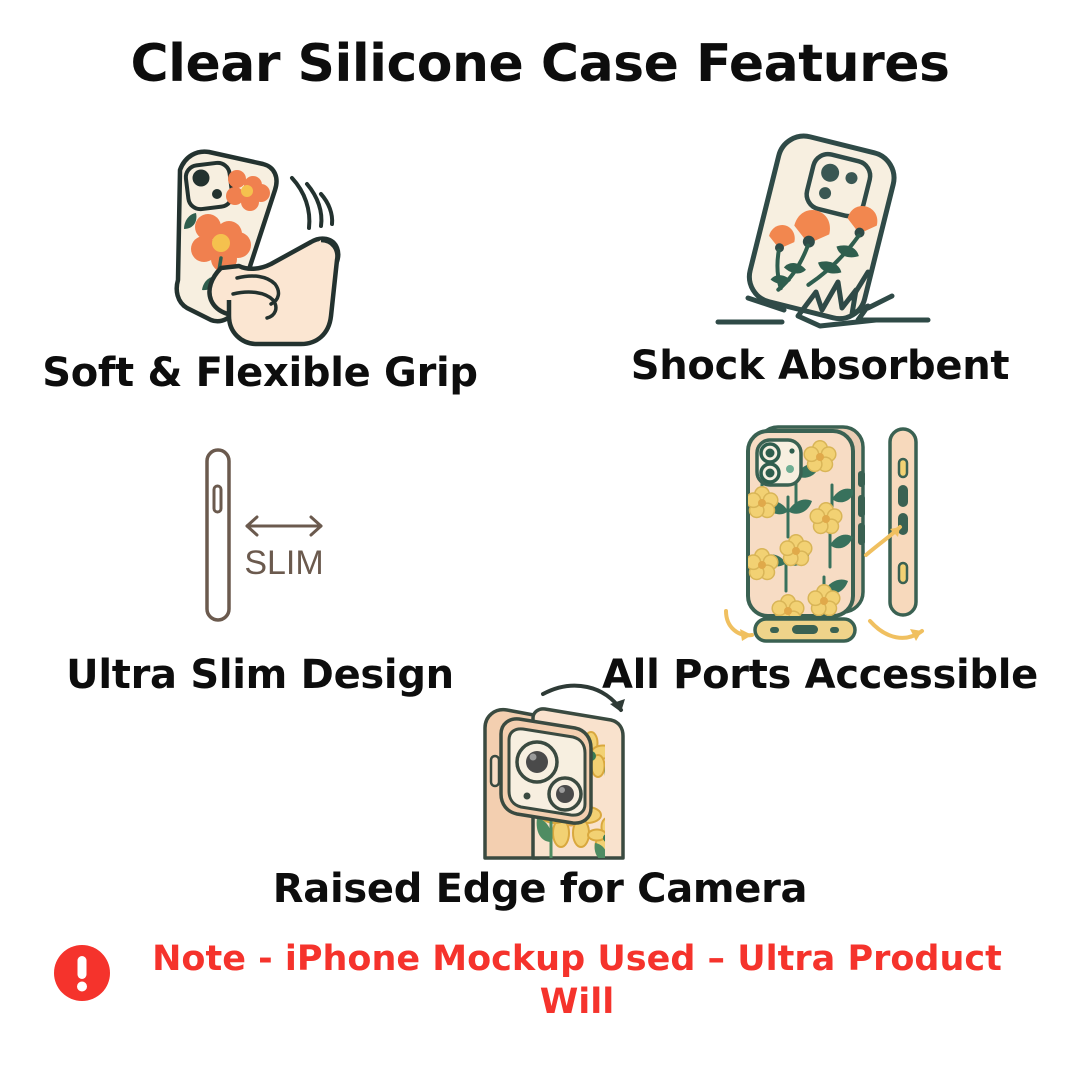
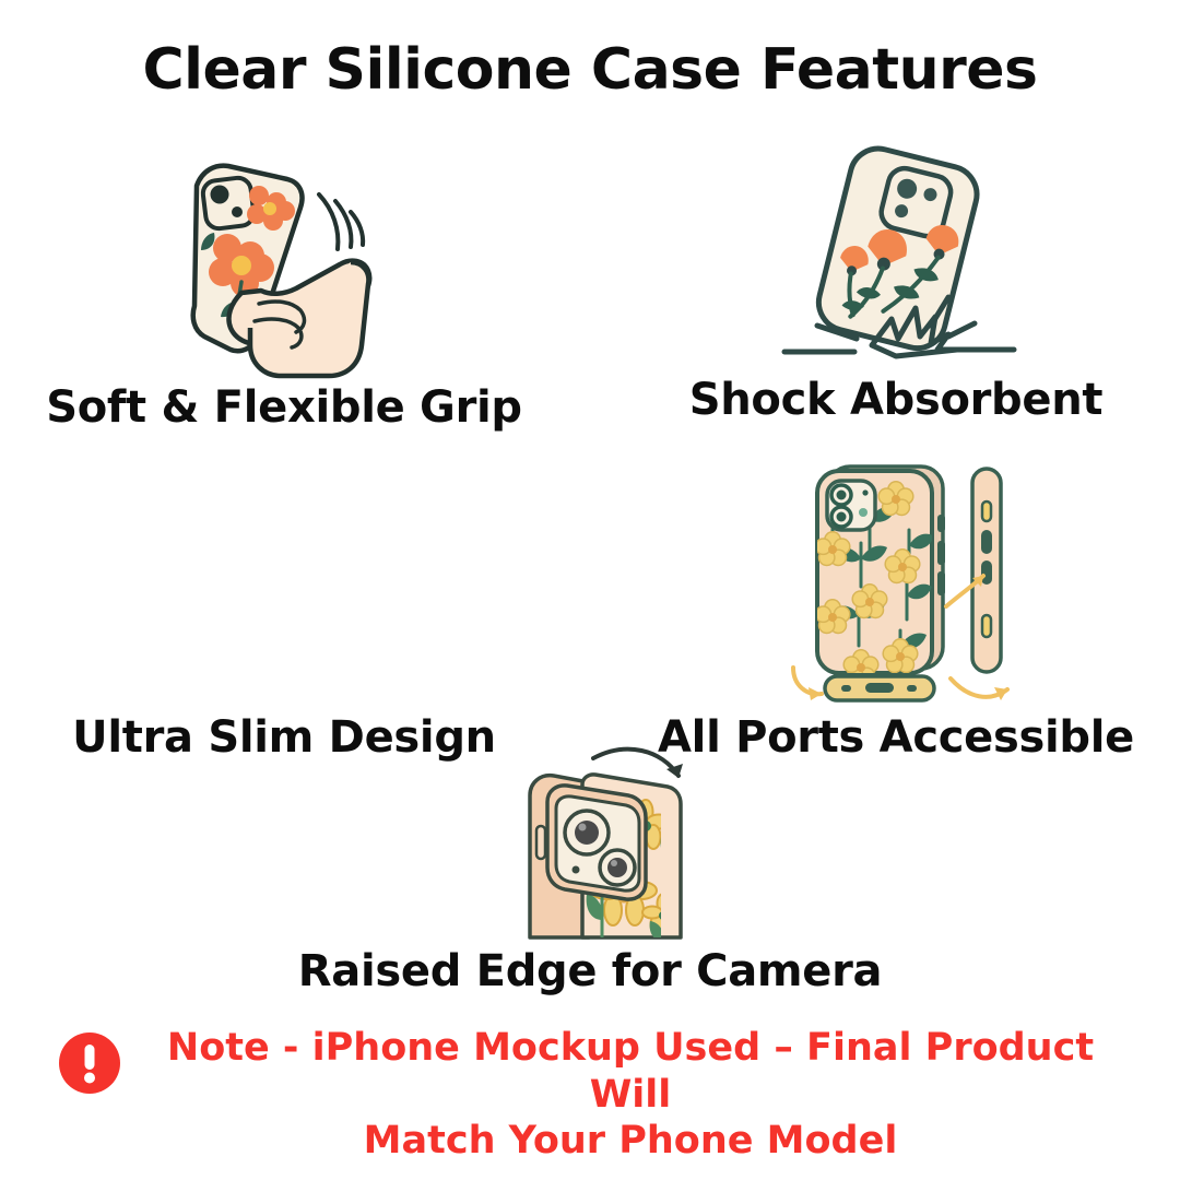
  Clear Silicone Case Features
  Soft & Flexible Grip
  Shock Absorbent
- SLIM
  Ultra Slim Design
  All Ports Accessible
  Raised Edge for Camera
- Note - iPhone Mockup Used – Ultra Product Will
+ Note - iPhone Mockup Used – Final Product Will
+ Match Your Phone Model
